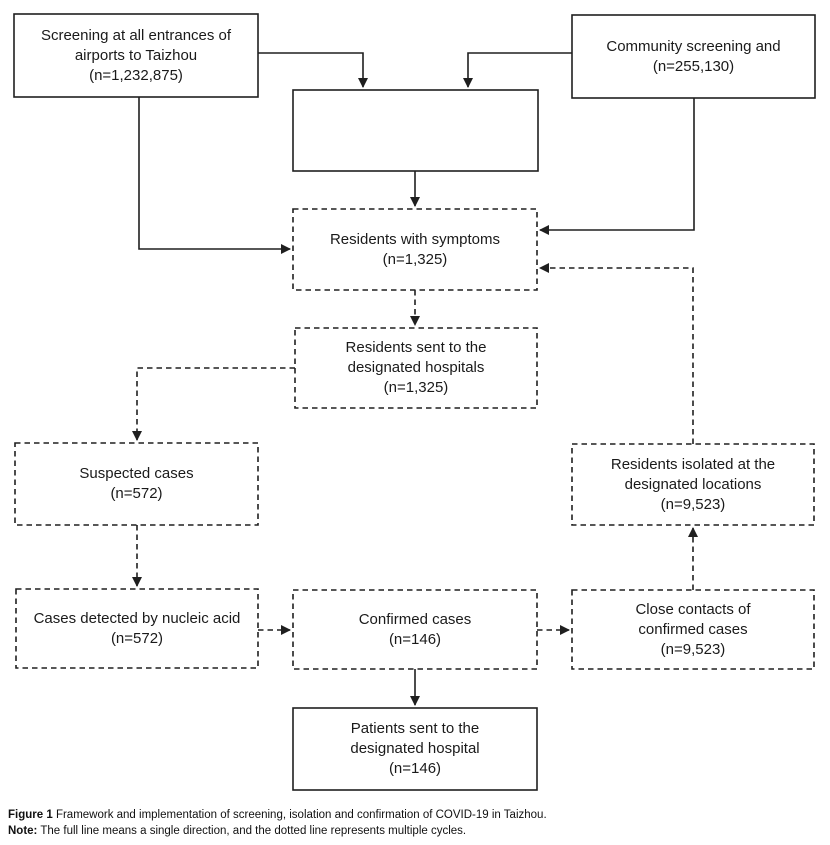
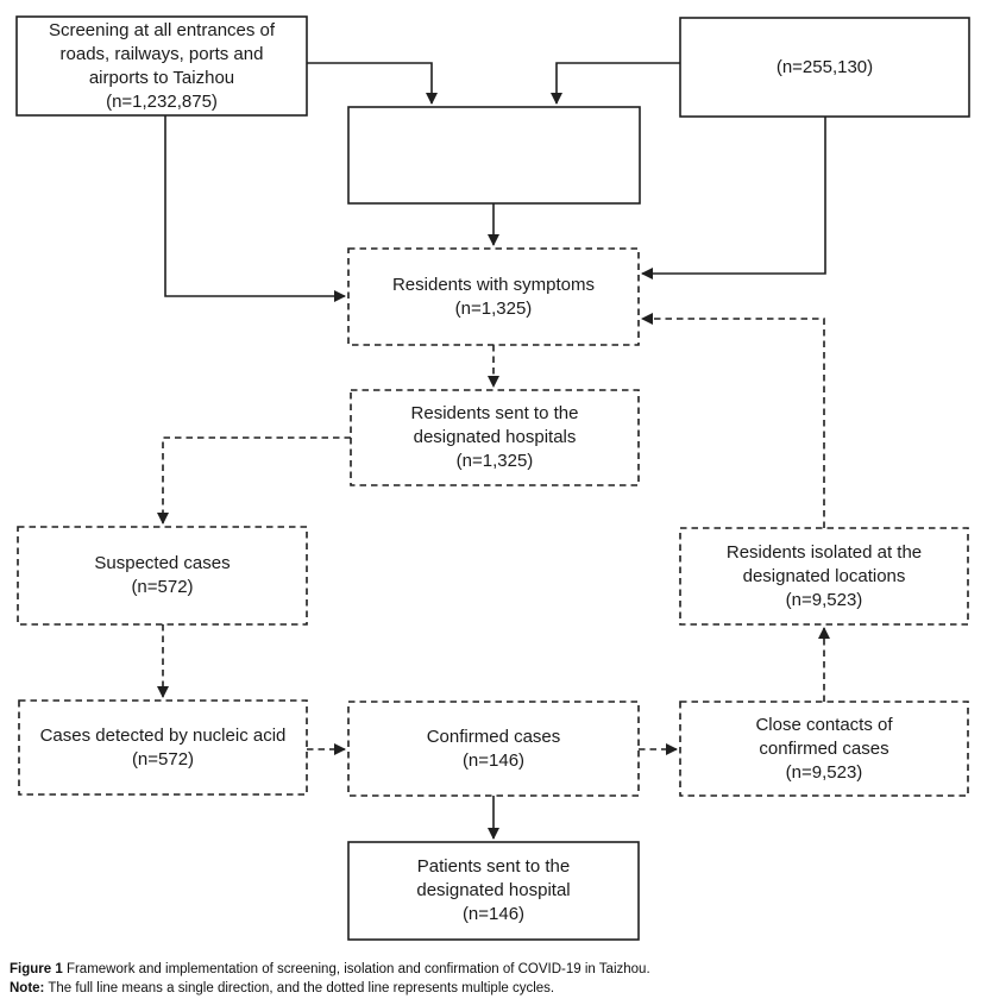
  Screening at all entrances of
+ roads, railways, ports and
  airports to Taizhou
  (n=1,232,875)
- Community screening and
  (n=255,130)
  Residents with symptoms
  (n=1,325)
  Residents sent to the
  designated hospitals
  (n=1,325)
  Suspected cases
  (n=572)
  Residents isolated at the
  designated locations
  (n=9,523)
  Cases detected by nucleic acid
  (n=572)
  Confirmed cases
  (n=146)
  Close contacts of
  confirmed cases
  (n=9,523)
  Patients sent to the
  designated hospital
  (n=146)
  Figure 1 Framework and implementation of screening, isolation and confirmation of COVID-19 in Taizhou.
  Note: The full line means a single direction, and the dotted line represents multiple cycles.
